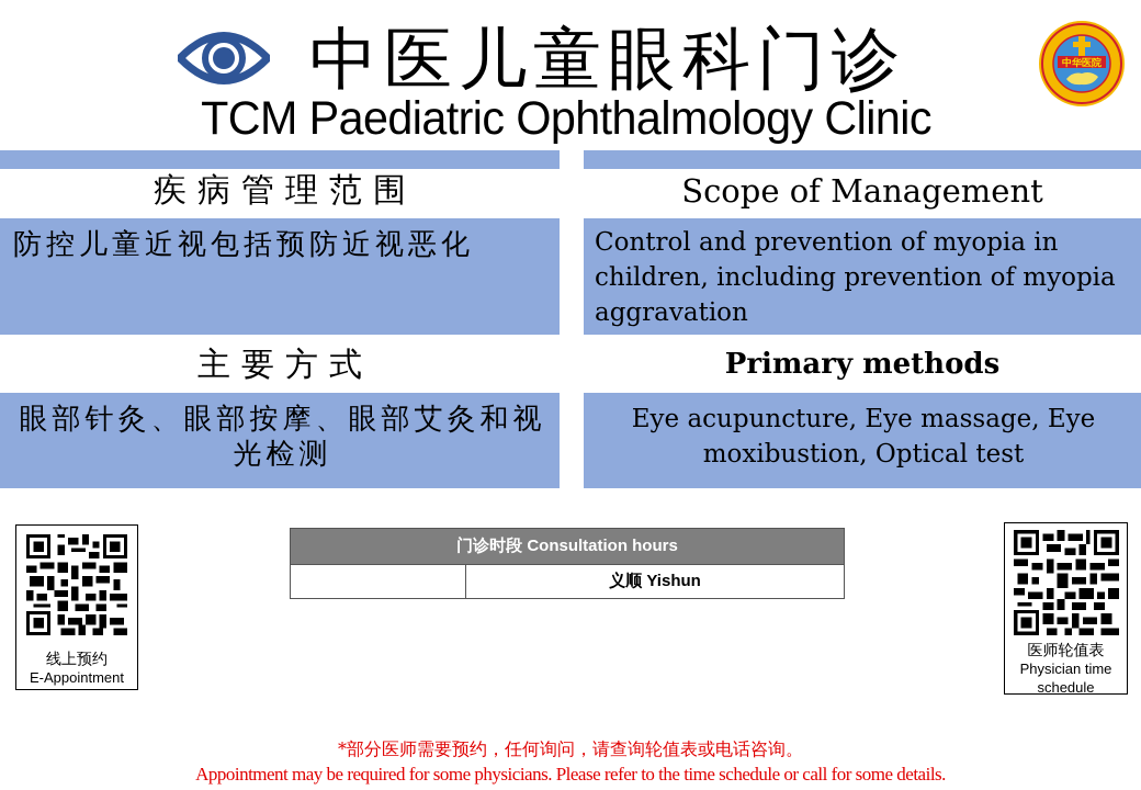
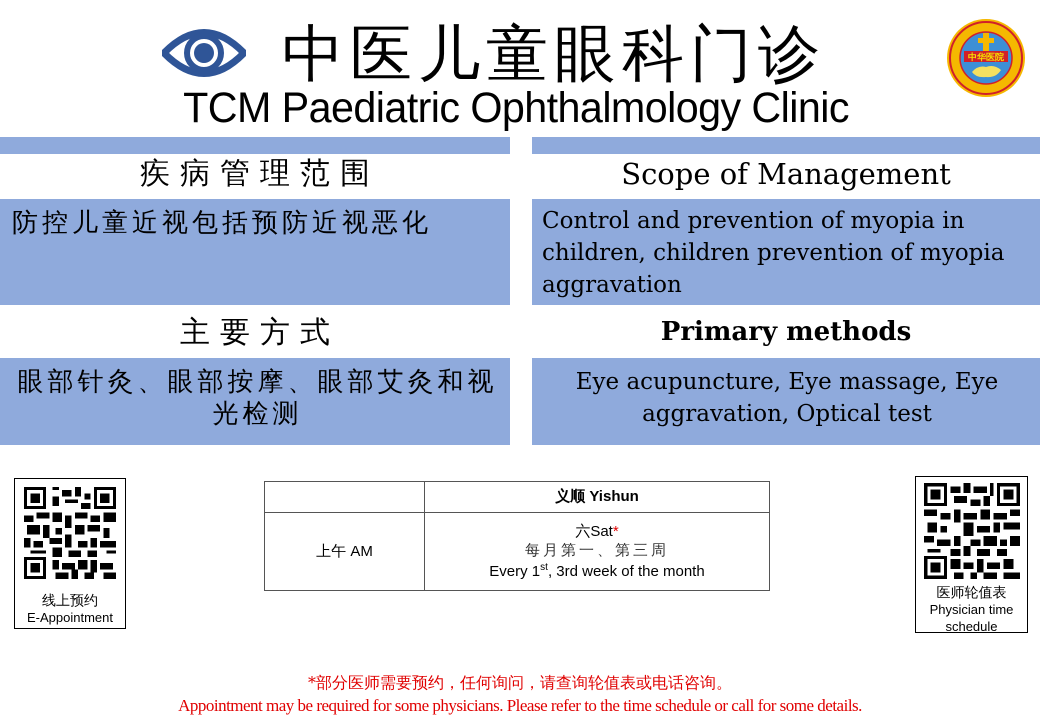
  中医儿童眼科门诊
  TCM Paediatric Ophthalmology Clinic
  中华医院
  疾病管理范围
  Scope of Management
  防控儿童近视包括预防近视恶化
- Control and prevention of myopia in children, including prevention of myopia aggravation
+ Control and prevention of myopia in children, children prevention of myopia aggravation
  主要方式
  Primary methods
  眼部针灸、眼部按摩、眼部艾灸和视光检测
- Eye acupuncture, Eye massage, Eye moxibustion, Optical test
+ Eye acupuncture, Eye massage, Eye aggravation, Optical test
  线上预约
  E-Appointment
  医师轮值表
  Physician time schedule
- 门诊时段 Consultation hours
  	义顺 Yishun
+ 上午 AM	六Sat* 每月第一、第三周 Every 1st, 3rd week of the month
  *部分医师需要预约，任何询问，请查询轮值表或电话咨询。
  Appointment may be required for some physicians. Please refer to the time schedule or call for some details.
